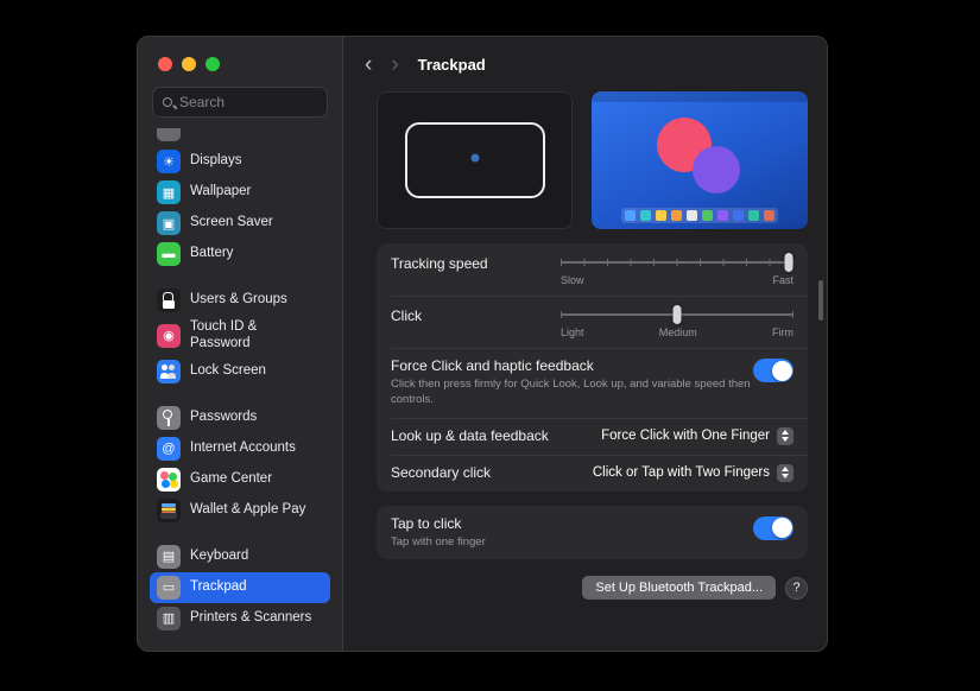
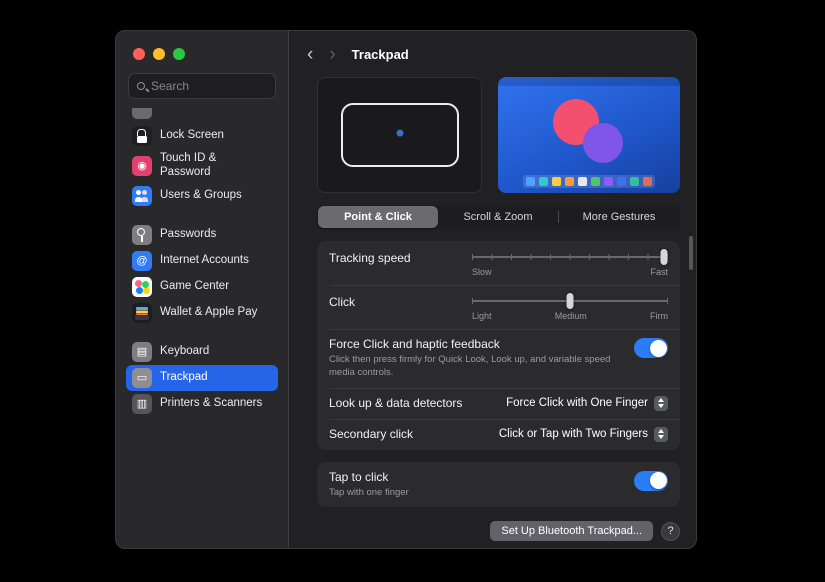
  Search
- ☀
- Displays
- ▦
- Wallpaper
- ▣
- Screen Saver
- ▬
- Battery
- Users & Groups
+ Lock Screen
  ◉
  Touch ID & Password
- Lock Screen
+ Users & Groups
  Passwords
  @
  Internet Accounts
  Game Center
  Wallet & Apple Pay
  ▤
  Keyboard
  ▭
  Trackpad
  ▥
  Printers & Scanners
  ‹
  ›
  Trackpad
+ Point & Click
+ Scroll & Zoom
+ More Gestures
  Tracking speed
  Slow
  Fast
  Click
  Light
  Medium
  Firm
  Force Click and haptic feedback
- Click then press firmly for Quick Look, Look up, and variable speed then controls.
+ Click then press firmly for Quick Look, Look up, and variable speed media controls.
- Look up & data feedback
+ Look up & data detectors
  Force Click with One Finger
  Secondary click
  Click or Tap with Two Fingers
  Tap to click
  Tap with one finger
  Set Up Bluetooth Trackpad...
  ?
